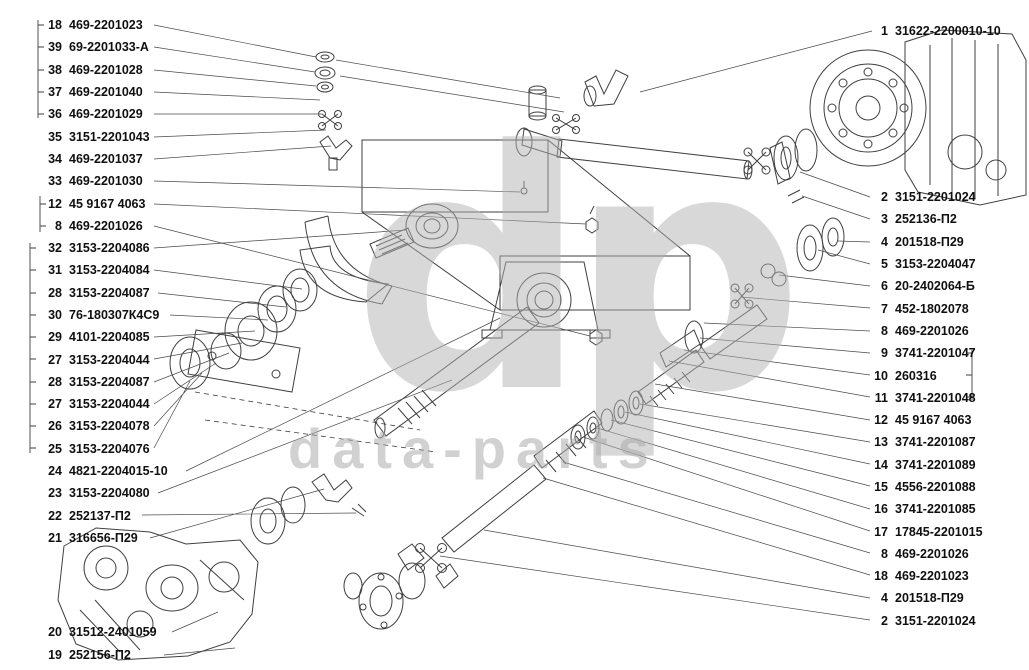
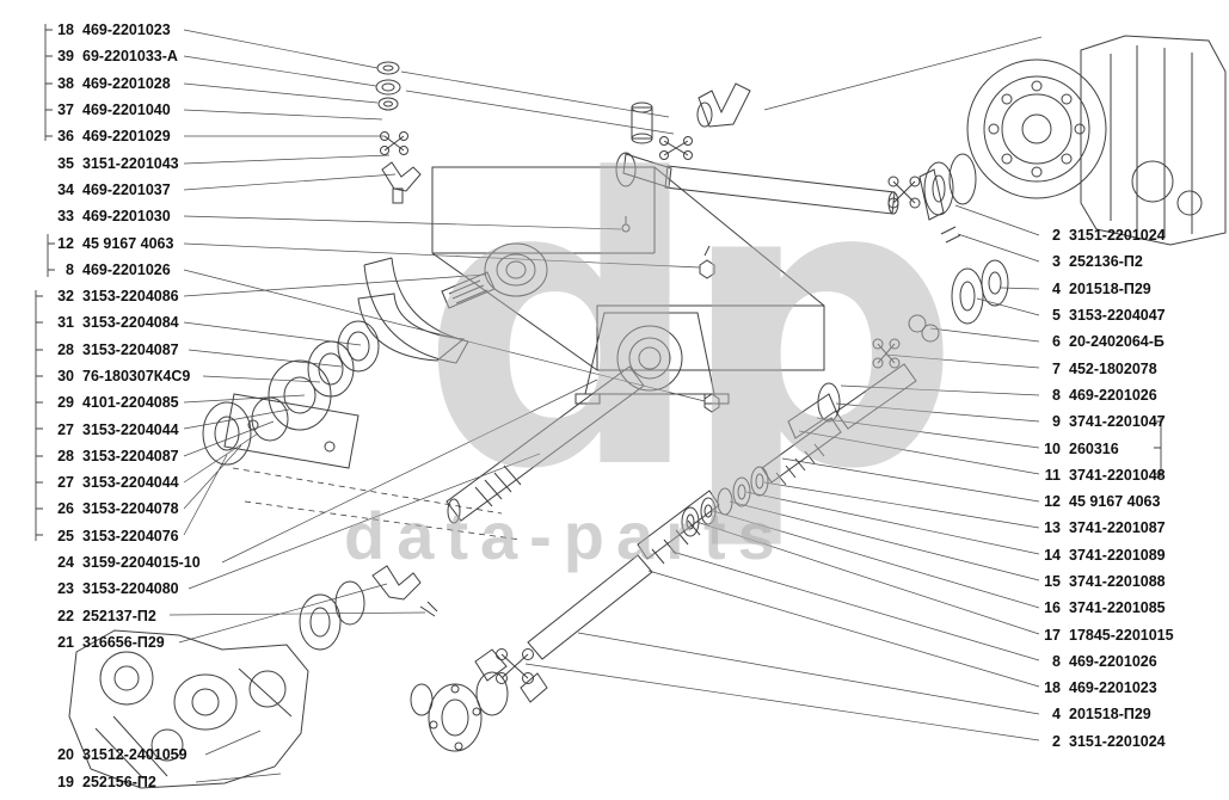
  dp
  data-parts
  18
  469-2201023
  39
  69-2201033-А
  38
  469-2201028
  37
  469-2201040
  36
  469-2201029
  35
  3151-2201043
  34
  469-2201037
  33
  469-2201030
  12
  45 9167 4063
  8
  469-2201026
  32
  3153-2204086
  31
  3153-2204084
  28
  3153-2204087
  30
  76-180307К4С9
  29
  4101-2204085
  27
  3153-2204044
  28
  3153-2204087
  27
  3153-2204044
  26
  3153-2204078
  25
  3153-2204076
  24
- 4821-2204015-10
+ 3159-2204015-10
  23
  3153-2204080
  22
  252137-П2
  21
  316656-П29
  20
  31512-2401059
  19
  252156-П2
- 1
- 31622-2200010-10
  2
  3151-2201024
  3
  252136-П2
  4
  201518-П29
  5
  3153-2204047
  6
  20-2402064-Б
  7
  452-1802078
  8
  469-2201026
  9
  3741-2201047
  10
  260316
  11
  3741-2201048
  12
  45 9167 4063
  13
  3741-2201087
  14
  3741-2201089
  15
- 4556-2201088
+ 3741-2201088
  16
  3741-2201085
  17
  17845-2201015
  8
  469-2201026
  18
  469-2201023
  4
  201518-П29
  2
  3151-2201024
